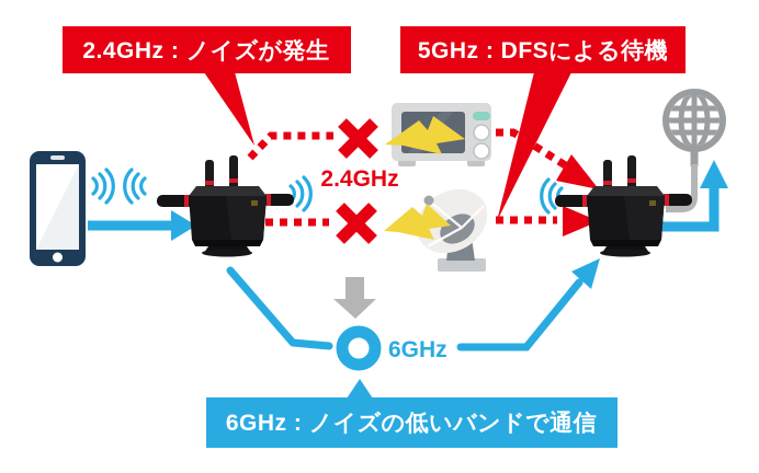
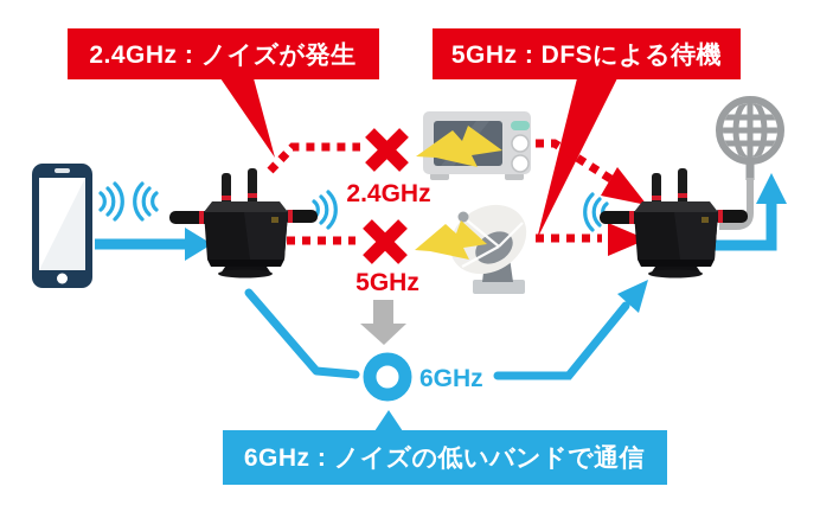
  2.4GHz : ノイズが発生
  5GHz : DFSによる待機
  2.4GHz
+ 5GHz
  6GHz
  6GHz : ノイズの低いバンドで通信
